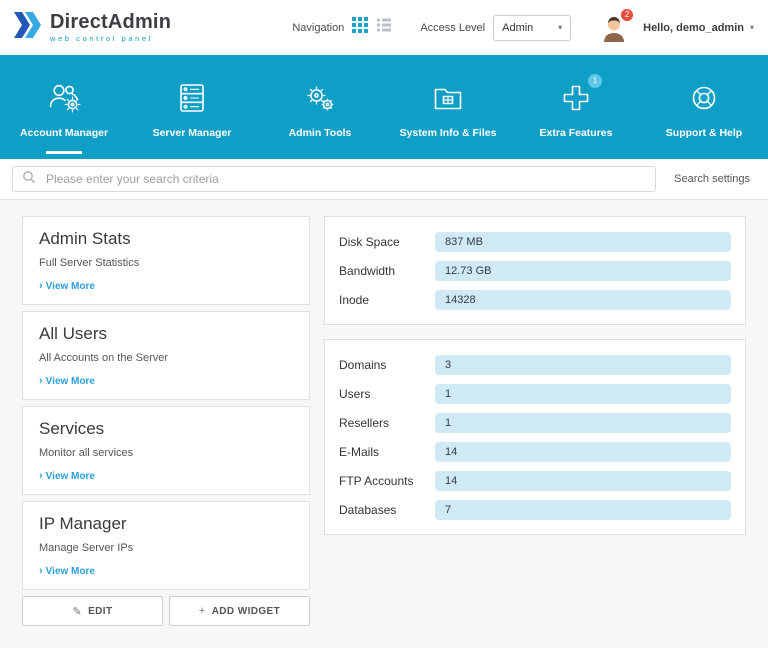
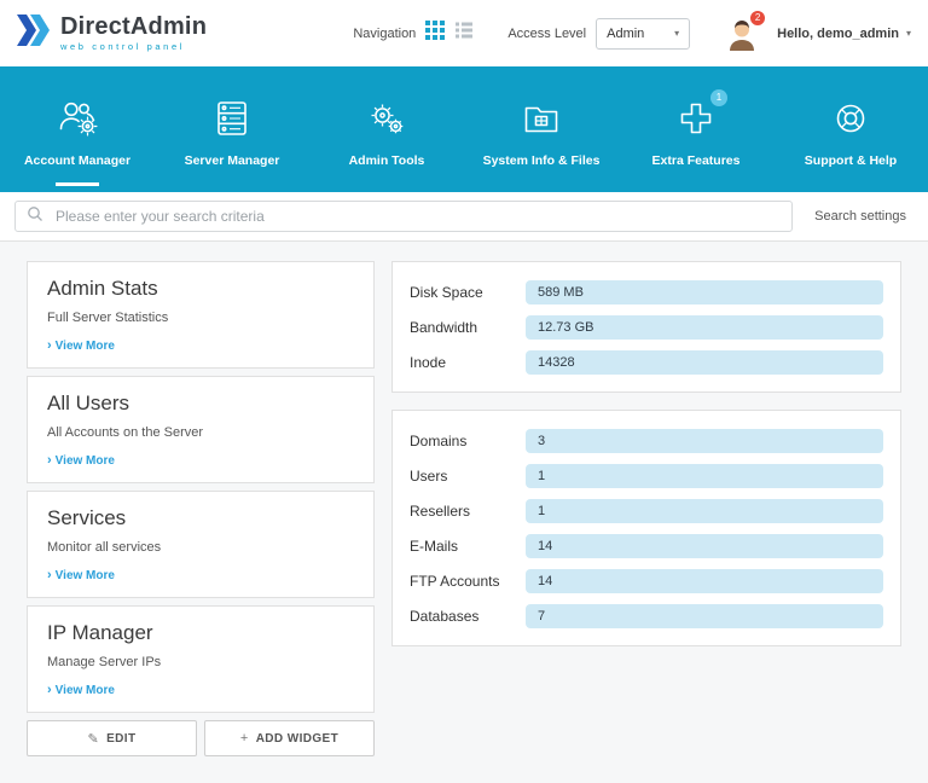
  DirectAdmin
  web control panel
  Navigation
  Access Level
  Admin
  ▾
  2
  Hello, demo_admin
  ▾
  Account Manager
  Server Manager
  Admin Tools
  System Info & Files
  1
  Extra Features
  Support & Help
  Please enter your search criteria
  Search settings
  Admin Stats
  Full Server Statistics
  ›
  View More
  All Users
  All Accounts on the Server
  ›
  View More
  Services
  Monitor all services
  ›
  View More
  IP Manager
  Manage Server IPs
  ›
  View More
  ✎
  EDIT
  +
  ADD WIDGET
  Disk Space
- 837 MB
+ 589 MB
  Bandwidth
  12.73 GB
  Inode
  14328
  Domains
  3
  Users
  1
  Resellers
  1
  E-Mails
  14
  FTP Accounts
  14
  Databases
  7
